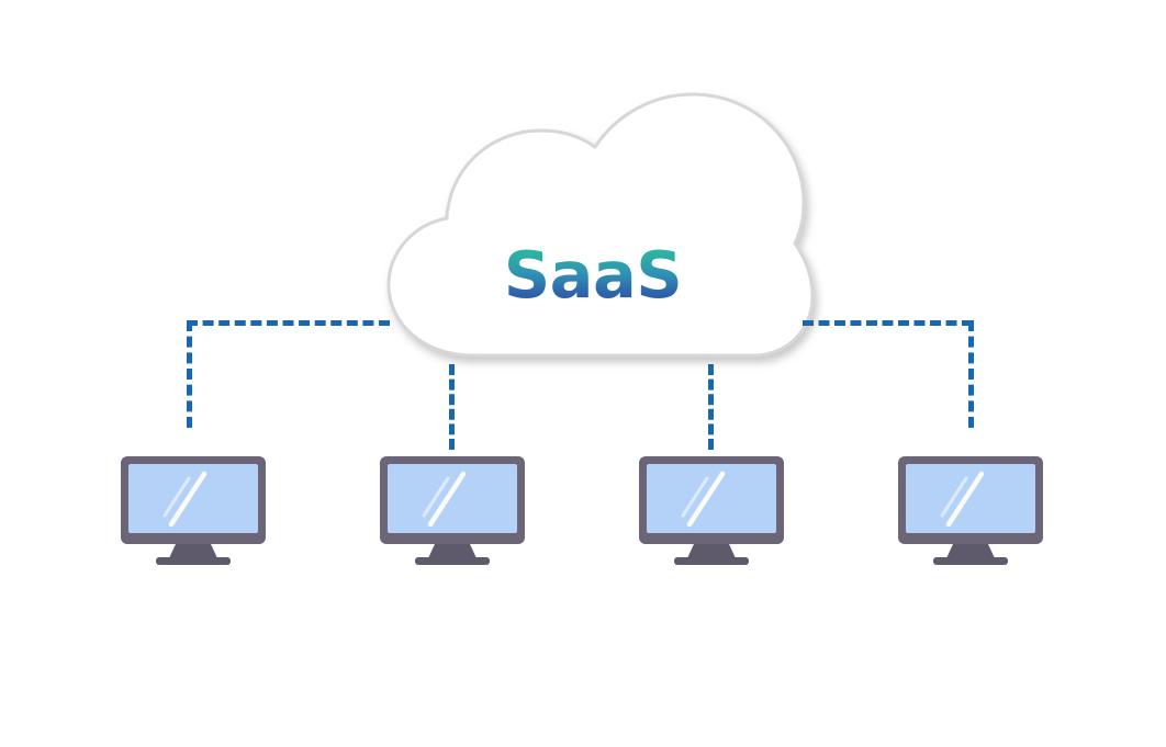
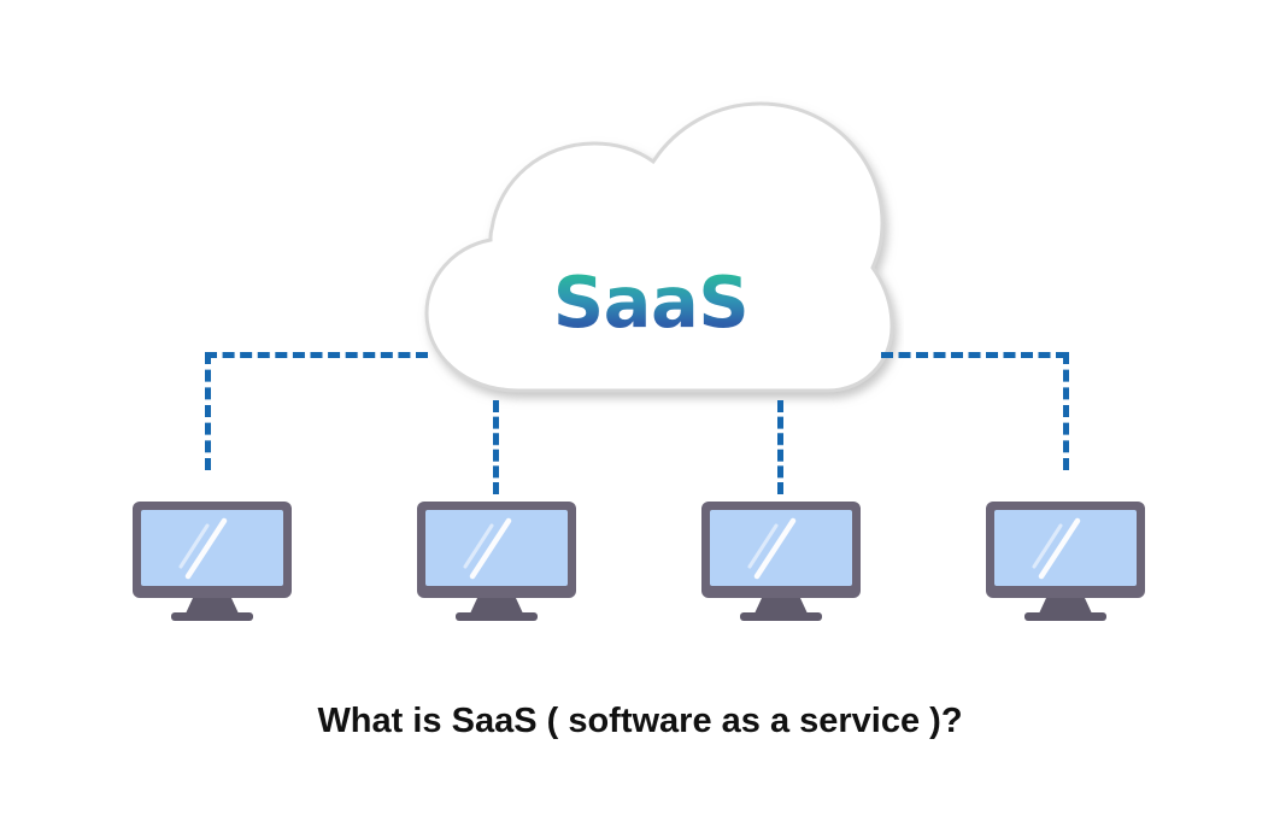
  SaaS
+ What is SaaS ( software as a service )?
